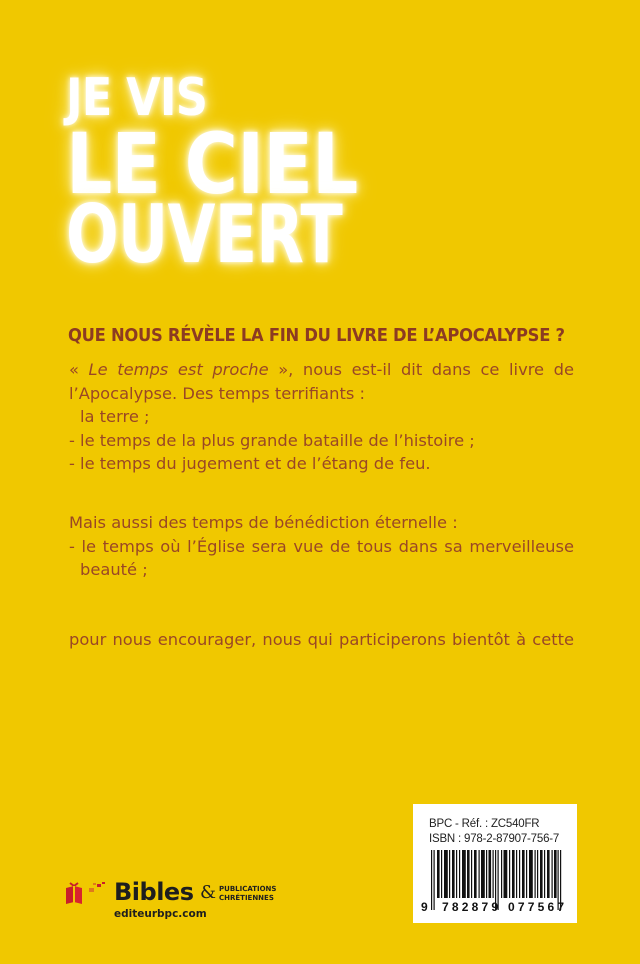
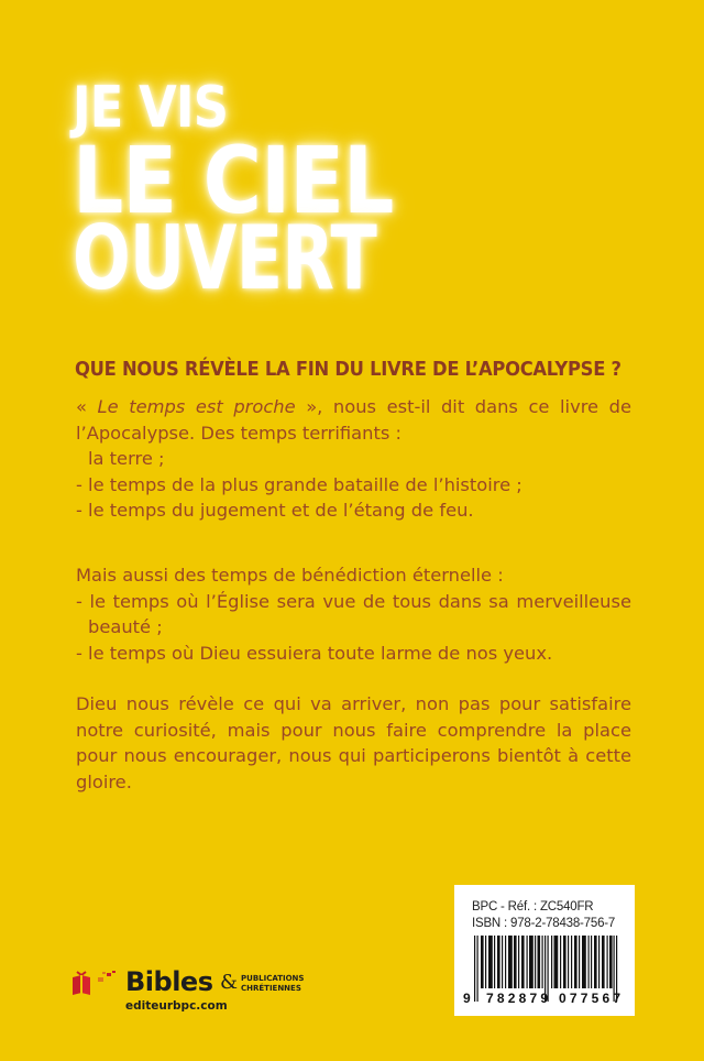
  JE VIS
  LE CIEL
  OUVERT
  QUE NOUS RÉVÈLE LA FIN DU LIVRE DE L’APOCALYPSE ?
  « Le temps est proche », nous est-il dit dans ce livre de
  l’Apocalypse. Des temps terrifiants :
  la terre ;
  - le temps de la plus grande bataille de l’histoire ;
  - le temps du jugement et de l’étang de feu.
  Mais aussi des temps de bénédiction éternelle :
  - le temps où l’Église sera vue de tous dans sa merveilleuse
  beauté ;
+ - le temps où Dieu essuiera toute larme de nos yeux.
+ Dieu nous révèle ce qui va arriver, non pas pour satisfaire
+ notre curiosité, mais pour nous faire comprendre la place
  pour nous encourager, nous qui participerons bientôt à cette
+ gloire.
  Bibles
  &
  PUBLICATIONS
  CHRÉTIENNES
  editeurbpc.com
  BPC - Réf. : ZC540FR
- ISBN : 978-2-87907-756-7
+ ISBN : 978-2-78438-756-7
  9
  782879
  077567
